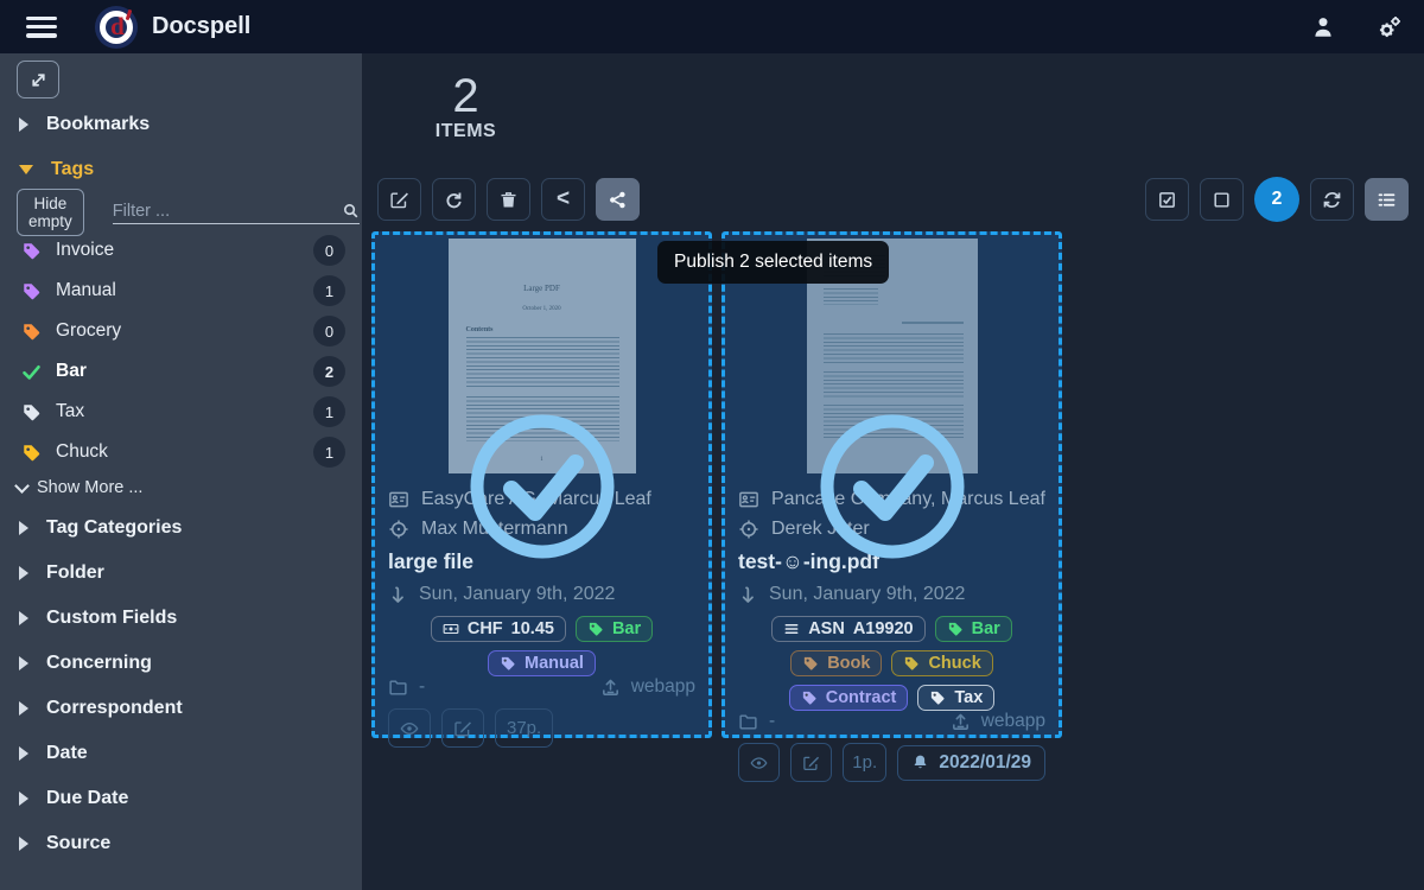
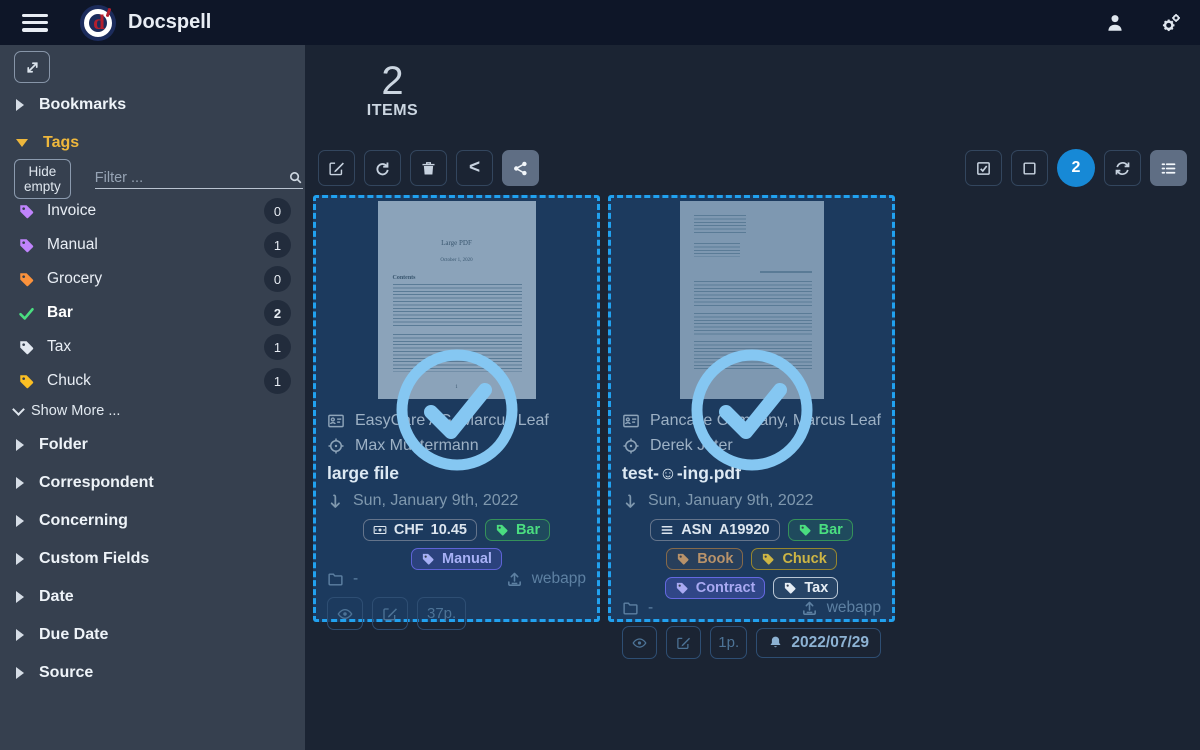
  d
  Docspell
  Bookmarks
  Tags
  Hide empty
  Filter ...
  Invoice
  0
  Manual
  1
  Grocery
  0
  Bar
  2
  Tax
  1
  Chuck
  1
  Show More ...
- Tag Categories
  Folder
- Custom Fields
+ Correspondent
  Concerning
- Correspondent
+ Custom Fields
  Date
  Due Date
  Source
  2
  ITEMS
  <
  2
- Publish 2 selected items
  Large PDF
  EasyCrearcu Leaf
  Max Mtermann
  large file
  Sun, January 9th, 2022
  CHF
  10.45
  Bar
  Manual
  -
  webapp
  37p.
  Pancae Cmny, Mrcus Leaf
  Derek Jer
  test-☺-ing.pdf
  Sun, January 9th, 2022
  ASN
  A19920
  Bar
  Book
  Chuck
  Contract
  Tax
  -
  webapp
  1p.
- 2022/01/29
+ 2022/07/29
